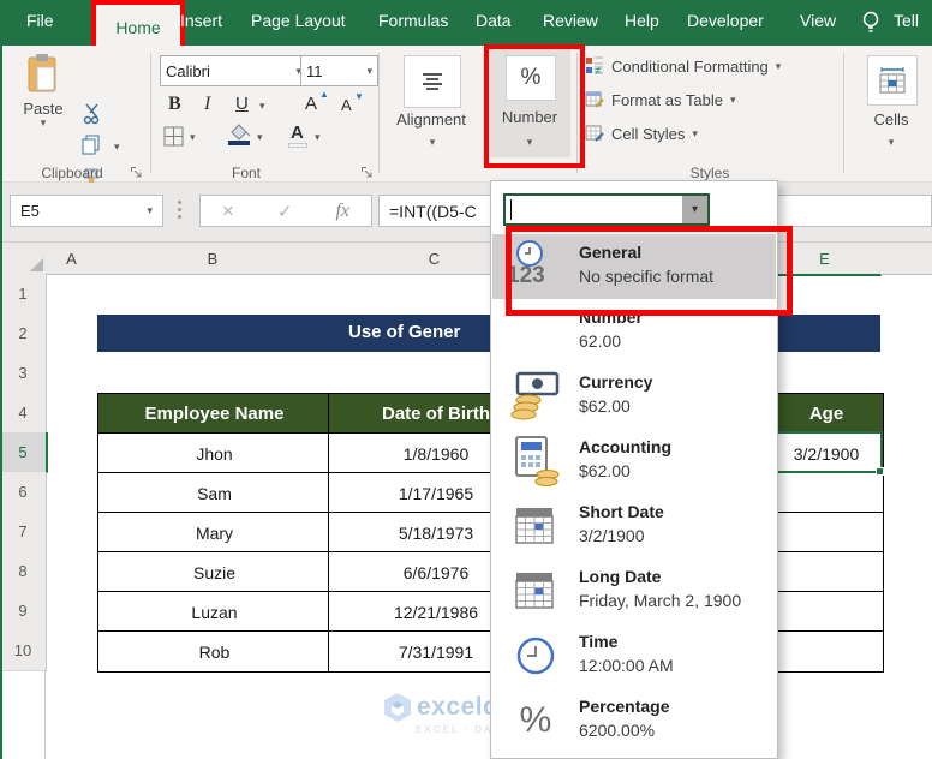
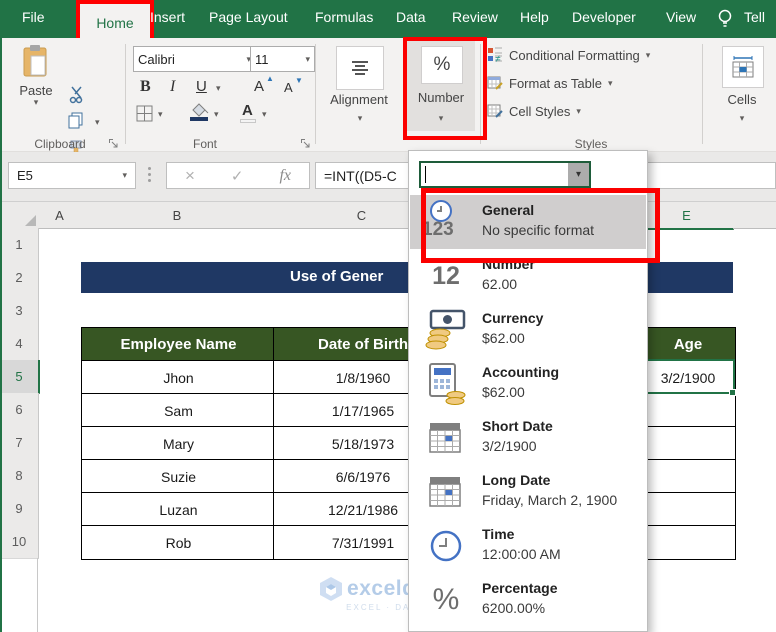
  File
  Home
  Insert
  Page Layout
  Formulas
  Data
  Review
  Help
  Developer
  View
  Tell
  Paste
  ▾
  ▾
  Clipboard
  Calibri
  ▾
  11
  ▾
  B
  I
  U
  ▾
  A
  ▲
  A
  ▼
  ▾
  ▾
  A
  ▾
  Font
  Alignment
  ▾
  %
  Number
  ▾
  ≠
  Conditional Formatting
  ▾
  Format as Table
  ▾
  Cell Styles
  ▾
  Styles
  Cells
  ▾
  E5
  ▾
  ×
  ✓
  fx
  =INT((D5-C
  A
  B
  C
  E
  1
  2
  3
  4
  5
  6
  7
  8
  9
  10
  EXCEL · DA
  Use of Gener
  Employee Name
  Date of Birth
  Age
  Jhon
  Sam
  Mary
  Suzie
  Luzan
  Rob
  1/8/1960
  1/17/1965
  5/18/1973
  6/6/1976
  12/21/1986
  7/31/1991
  3/2/1900
  ▾
  123
  General
  No specific format
+ 12
  Number
  62.00
  Currency
  $62.00
  Accounting
  $62.00
  Short Date
  3/2/1900
  Long Date
  Friday, March 2, 1900
  Time
  12:00:00 AM
  %
  Percentage
  6200.00%
